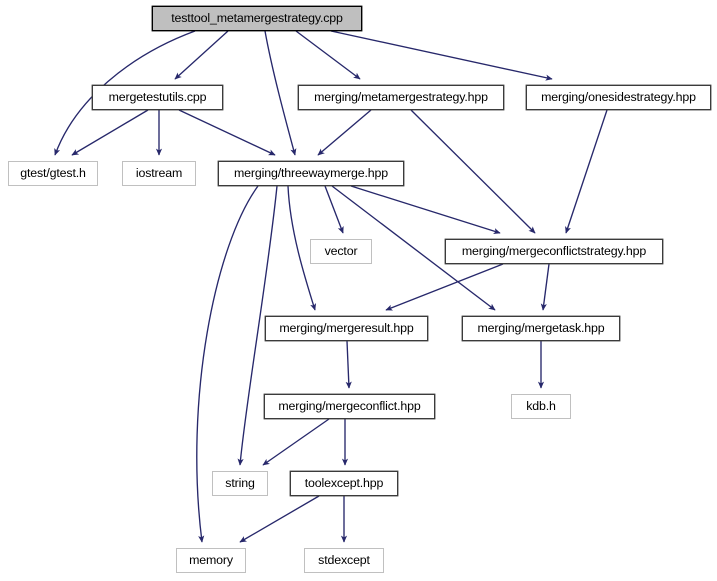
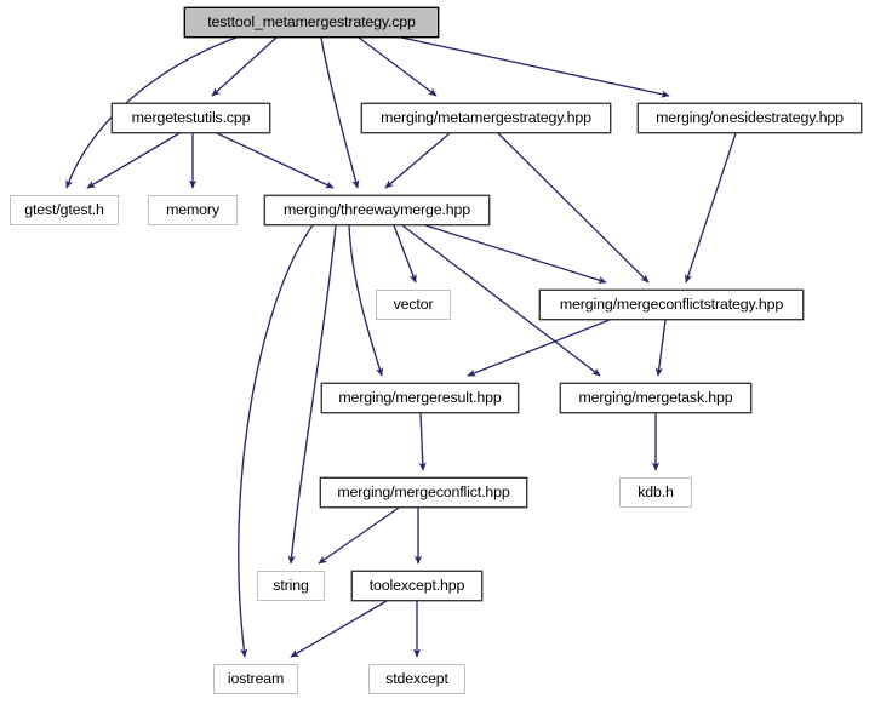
  testtool_metamergestrategy.cpp
  mergetestutils.cpp
  merging/metamergestrategy.hpp
  merging/onesidestrategy.hpp
  gtest/gtest.h
- iostream
+ memory
  merging/threewaymerge.hpp
  vector
  merging/mergeconflictstrategy.hpp
  merging/mergeresult.hpp
  merging/mergetask.hpp
  merging/mergeconflict.hpp
  kdb.h
  string
  toolexcept.hpp
- memory
+ iostream
  stdexcept
